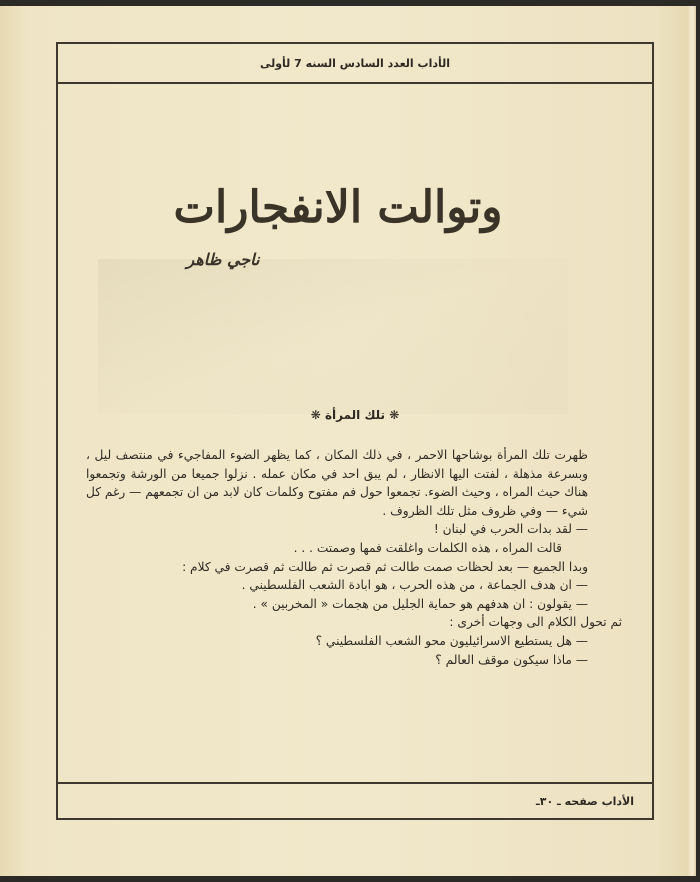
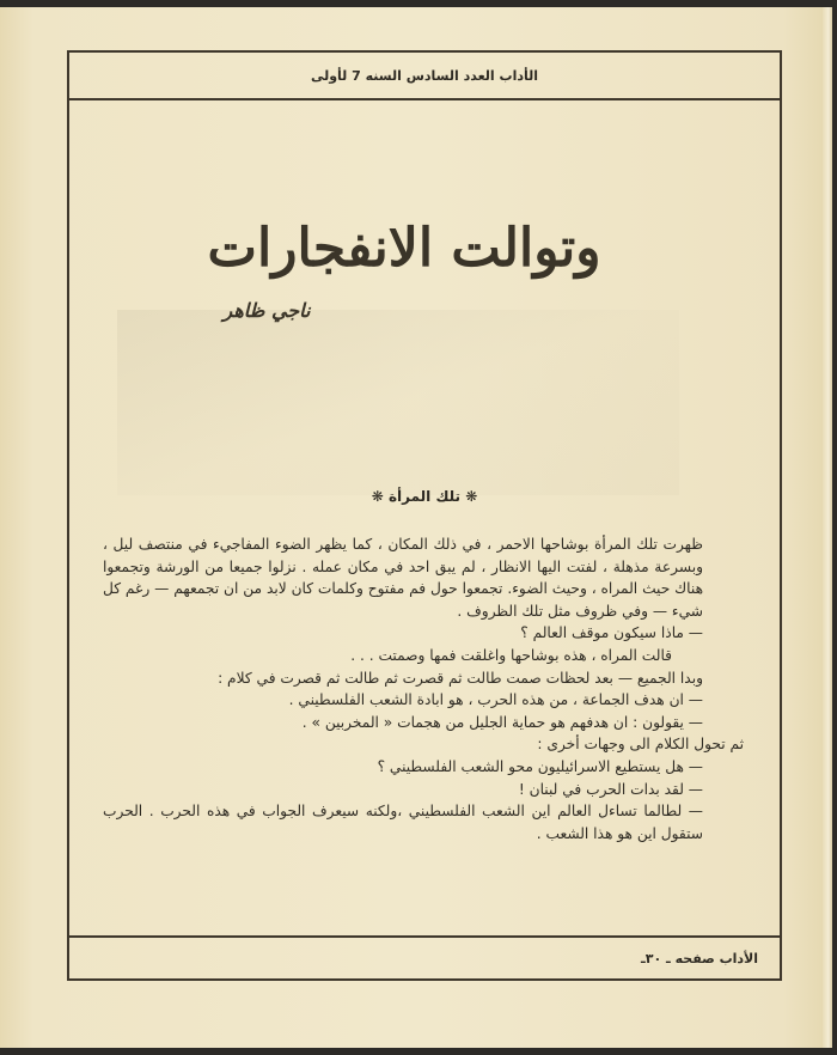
  الأداب العدد السادس السنه 7 لأولى
  وتوالت الانفجارات
  ناجي ظاهر
  ❋ تلك المرأة ❋
  ظهرت تلك المرأة بوشاحها الاحمر ، في ذلك المكان ، كما يظهر الضوء المفاجيء في منتصف ليل ، وبسرعة مذهلة ، لفتت اليها الانظار ، لم يبق احد في مكان عمله . نزلوا جميعا من الورشة وتجمعوا هناك حيث المراه ، وحيث الضوء. تجمعوا حول فم مفتوح وكلمات كان لابد من ان تجمعهم — رغم كل شيء — وفي ظروف مثل تلك الظروف .
- — لقد بدات الحرب في لبنان !
+ — ماذا سيكون موقف العالم ؟
- قالت المراه ، هذه الكلمات واغلقت فمها وصمتت . . .
+ قالت المراه ، هذه بوشاحها واغلقت فمها وصمتت . . .
  وبدا الجميع — بعد لحظات صمت طالت ثم قصرت ثم طالت ثم قصرت في كلام :
  — ان هدف الجماعة ، من هذه الحرب ، هو ابادة الشعب الفلسطيني .
  — يقولون : ان هدفهم هو حماية الجليل من هجمات « المخربين » .
  ثم تحول الكلام الى وجهات أخرى :
  — هل يستطيع الاسرائيليون محو الشعب الفلسطيني ؟
- — ماذا سيكون موقف العالم ؟
+ — لقد بدات الحرب في لبنان !
+ — لطالما تساءل العالم اين الشعب الفلسطيني ،ولكنه سيعرف الجواب في هذه الحرب . الحرب ستقول اين هو هذا الشعب .
  الأداب صفحه ـ ٣٠ـ
